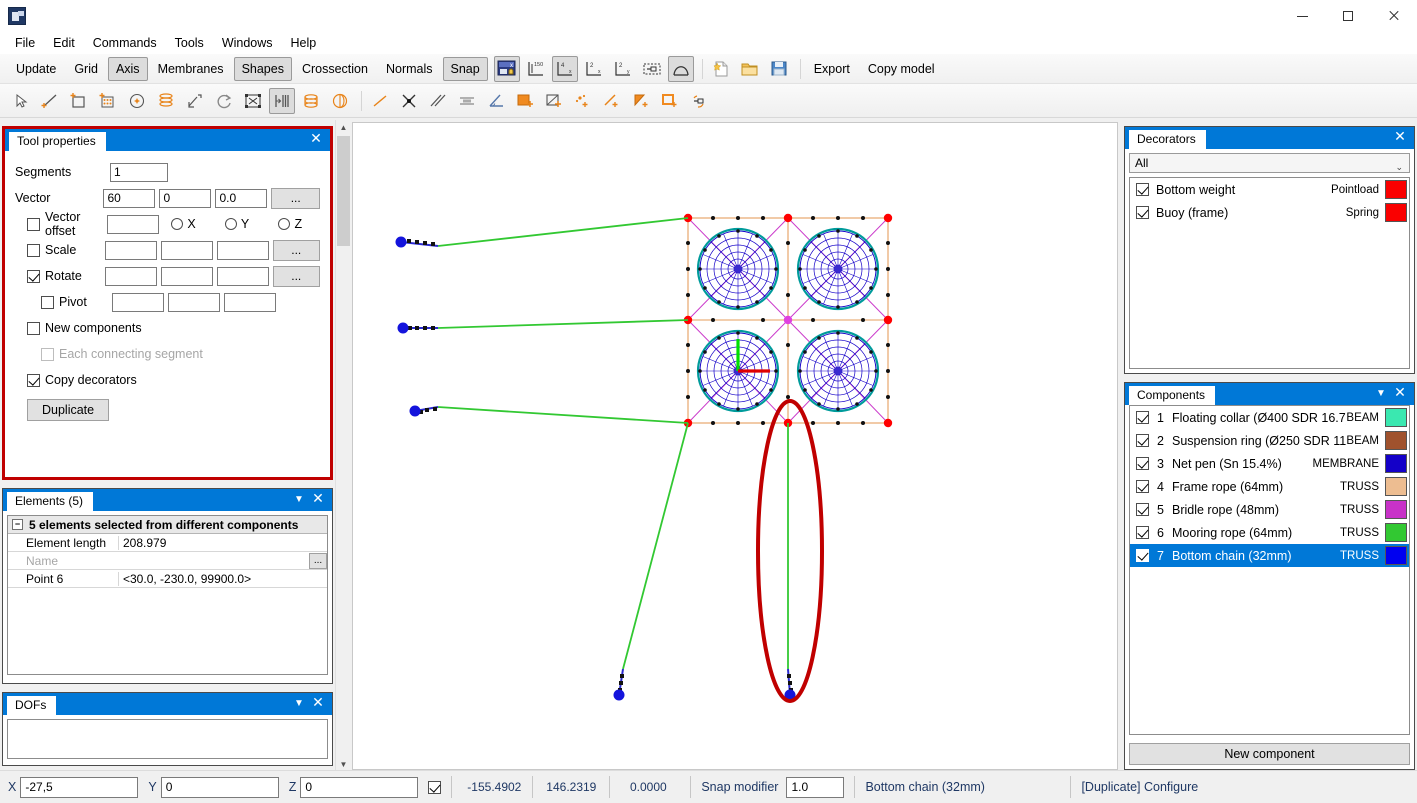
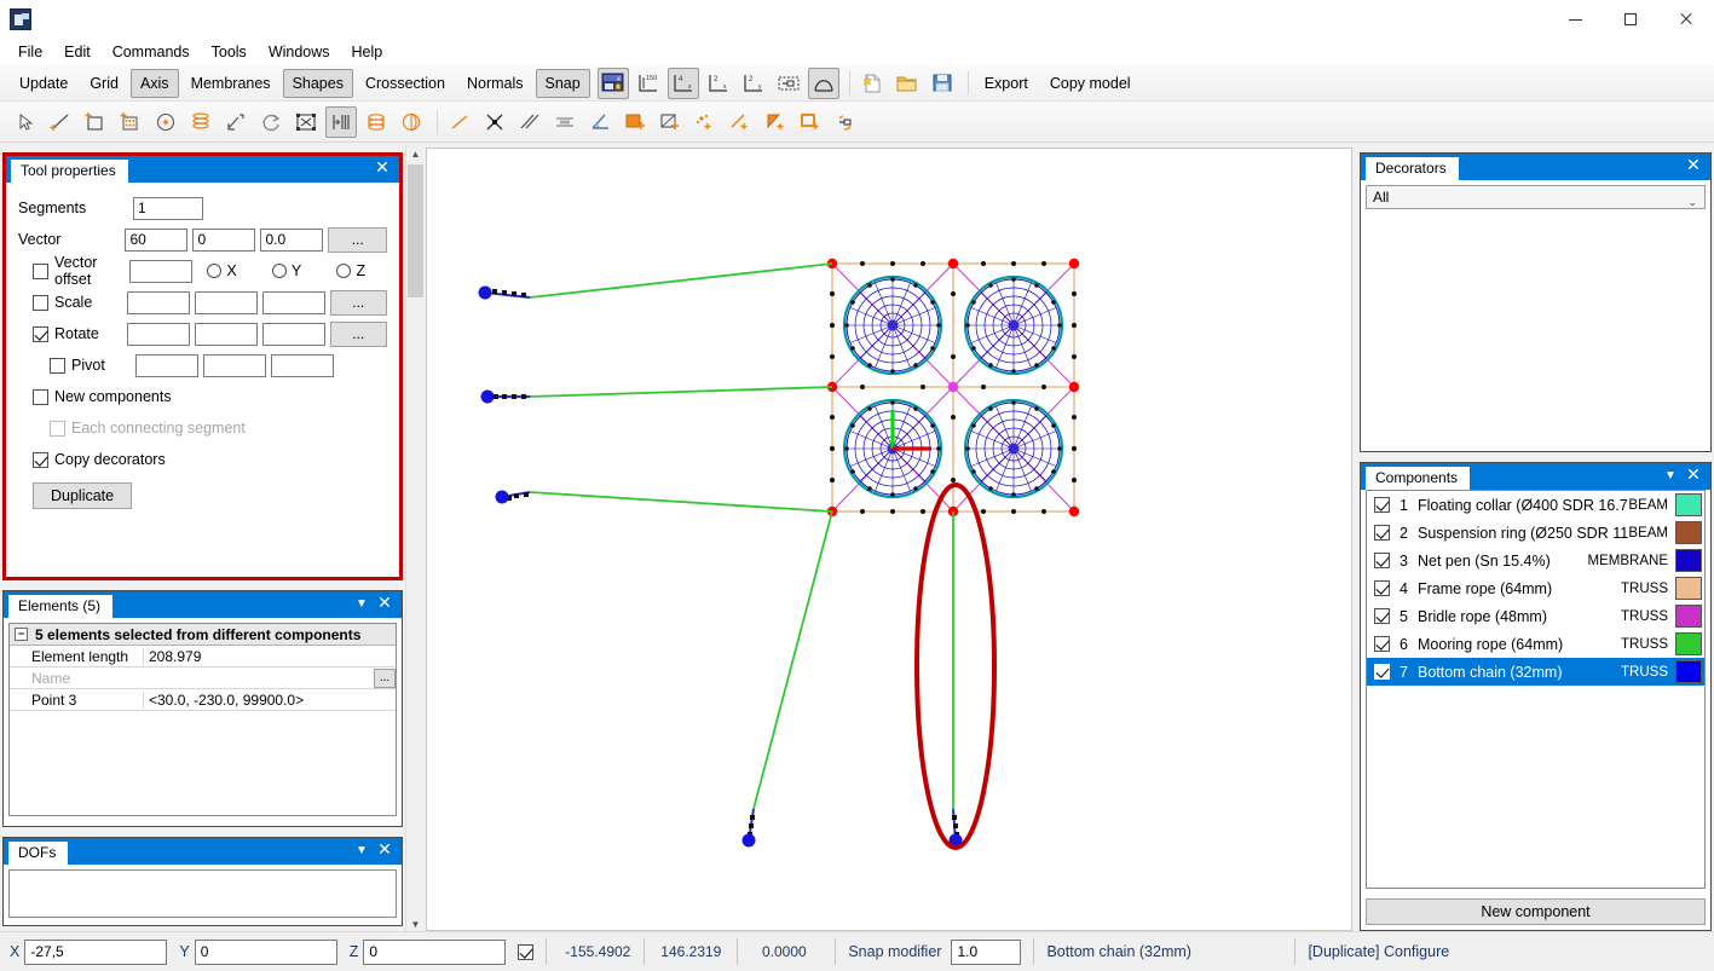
  File
  Edit
  Commands
  Tools
  Windows
  Help
  Update
  Grid
  Axis
  Membranes
  Shapes
  Crossection
  Normals
  Snap
  Export
  Copy model
  Tool properties
  ✕
  Segments
  1
  Vector
  60
  0
  0.0
  ...
  Vector offset
  X
  Y
  Z
  Scale
  ...
  Rotate
  ...
  Pivot
  New components
  Each connecting segment
  Copy decorators
  Duplicate
  Elements (5)
  ▼
  ✕
  −
  5 elements selected from different components
  Element length
  208.979
  Name
  ...
- Point 6
+ Point 3
  <30.0, -230.0, 99900.0>
  DOFs
  ▼
  ✕
  ▲
  ▼
  Decorators
  ✕
  All
  ⌄
- Bottom weight
- Pointload
- Buoy (frame)
- Spring
  Components
  ▼
  ✕
  1
  Floating collar (Ø400 SDR 16.7
  BEAM
  2
  Suspension ring (Ø250 SDR 11
  BEAM
  3
  Net pen (Sn 15.4%)
  MEMBRANE
  4
  Frame rope (64mm)
  TRUSS
  5
  Bridle rope (48mm)
  TRUSS
  6
  Mooring rope (64mm)
  TRUSS
  7
  Bottom chain (32mm)
  TRUSS
  New component
  X
  -27,5
  Y
  0
  Z
  0
  -155.4902
  146.2319
  0.0000
  Snap modifier
  1.0
  Bottom chain (32mm)
  [Duplicate] Configure
